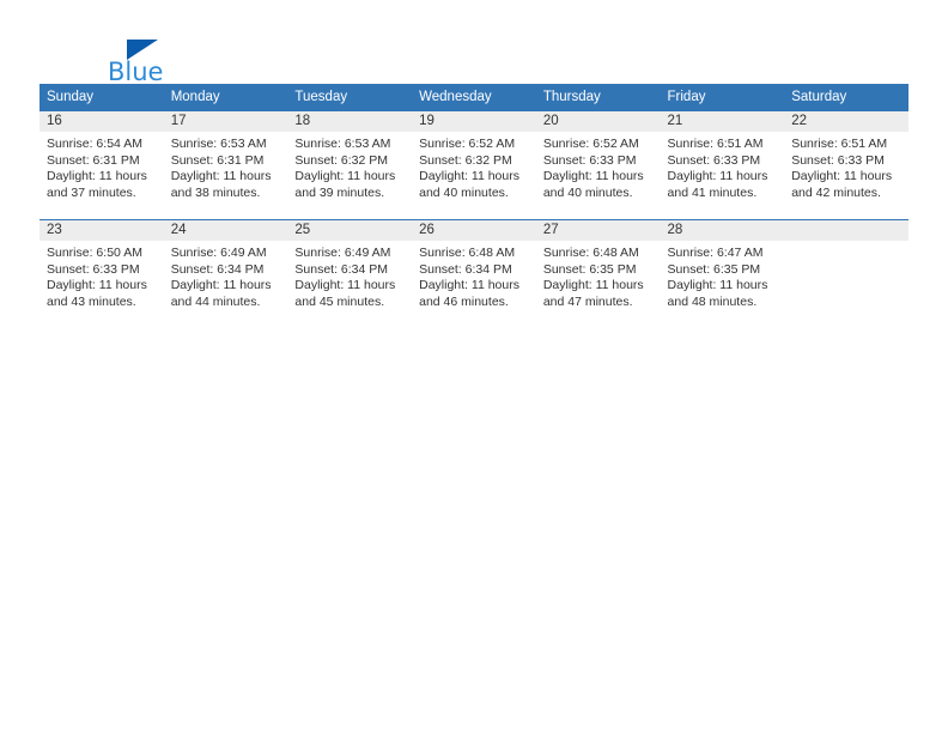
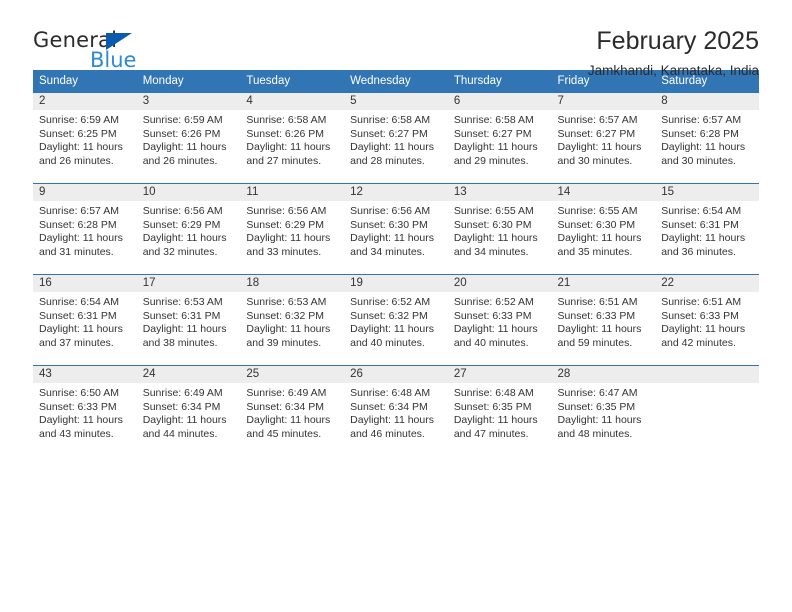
+ General
  Blue
+ February 2025
+ Jamkhandi, Karnataka, India
  Sunday	Monday	Tuesday	Wednesday	Thursday	Friday	Saturday
+ 2Sunrise: 6:59 AMSunset: 6:25 PMDaylight: 11 hoursand 26 minutes.	3Sunrise: 6:59 AMSunset: 6:26 PMDaylight: 11 hoursand 26 minutes.	4Sunrise: 6:58 AMSunset: 6:26 PMDaylight: 11 hoursand 27 minutes.	5Sunrise: 6:58 AMSunset: 6:27 PMDaylight: 11 hoursand 28 minutes.	6Sunrise: 6:58 AMSunset: 6:27 PMDaylight: 11 hoursand 29 minutes.	7Sunrise: 6:57 AMSunset: 6:27 PMDaylight: 11 hoursand 30 minutes.	8Sunrise: 6:57 AMSunset: 6:28 PMDaylight: 11 hoursand 30 minutes.
+ 9Sunrise: 6:57 AMSunset: 6:28 PMDaylight: 11 hoursand 31 minutes.	10Sunrise: 6:56 AMSunset: 6:29 PMDaylight: 11 hoursand 32 minutes.	11Sunrise: 6:56 AMSunset: 6:29 PMDaylight: 11 hoursand 33 minutes.	12Sunrise: 6:56 AMSunset: 6:30 PMDaylight: 11 hoursand 34 minutes.	13Sunrise: 6:55 AMSunset: 6:30 PMDaylight: 11 hoursand 34 minutes.	14Sunrise: 6:55 AMSunset: 6:30 PMDaylight: 11 hoursand 35 minutes.	15Sunrise: 6:54 AMSunset: 6:31 PMDaylight: 11 hoursand 36 minutes.
- 16Sunrise: 6:54 AMSunset: 6:31 PMDaylight: 11 hoursand 37 minutes.	17Sunrise: 6:53 AMSunset: 6:31 PMDaylight: 11 hoursand 38 minutes.	18Sunrise: 6:53 AMSunset: 6:32 PMDaylight: 11 hoursand 39 minutes.	19Sunrise: 6:52 AMSunset: 6:32 PMDaylight: 11 hoursand 40 minutes.	20Sunrise: 6:52 AMSunset: 6:33 PMDaylight: 11 hoursand 40 minutes.	21Sunrise: 6:51 AMSunset: 6:33 PMDaylight: 11 hoursand 41 minutes.	22Sunrise: 6:51 AMSunset: 6:33 PMDaylight: 11 hoursand 42 minutes.
+ 16Sunrise: 6:54 AMSunset: 6:31 PMDaylight: 11 hoursand 37 minutes.	17Sunrise: 6:53 AMSunset: 6:31 PMDaylight: 11 hoursand 38 minutes.	18Sunrise: 6:53 AMSunset: 6:32 PMDaylight: 11 hoursand 39 minutes.	19Sunrise: 6:52 AMSunset: 6:32 PMDaylight: 11 hoursand 40 minutes.	20Sunrise: 6:52 AMSunset: 6:33 PMDaylight: 11 hoursand 40 minutes.	21Sunrise: 6:51 AMSunset: 6:33 PMDaylight: 11 hoursand 59 minutes.	22Sunrise: 6:51 AMSunset: 6:33 PMDaylight: 11 hoursand 42 minutes.
- 23Sunrise: 6:50 AMSunset: 6:33 PMDaylight: 11 hoursand 43 minutes.	24Sunrise: 6:49 AMSunset: 6:34 PMDaylight: 11 hoursand 44 minutes.	25Sunrise: 6:49 AMSunset: 6:34 PMDaylight: 11 hoursand 45 minutes.	26Sunrise: 6:48 AMSunset: 6:34 PMDaylight: 11 hoursand 46 minutes.	27Sunrise: 6:48 AMSunset: 6:35 PMDaylight: 11 hoursand 47 minutes.	28Sunrise: 6:47 AMSunset: 6:35 PMDaylight: 11 hoursand 48 minutes.
+ 43Sunrise: 6:50 AMSunset: 6:33 PMDaylight: 11 hoursand 43 minutes.	24Sunrise: 6:49 AMSunset: 6:34 PMDaylight: 11 hoursand 44 minutes.	25Sunrise: 6:49 AMSunset: 6:34 PMDaylight: 11 hoursand 45 minutes.	26Sunrise: 6:48 AMSunset: 6:34 PMDaylight: 11 hoursand 46 minutes.	27Sunrise: 6:48 AMSunset: 6:35 PMDaylight: 11 hoursand 47 minutes.	28Sunrise: 6:47 AMSunset: 6:35 PMDaylight: 11 hoursand 48 minutes.
